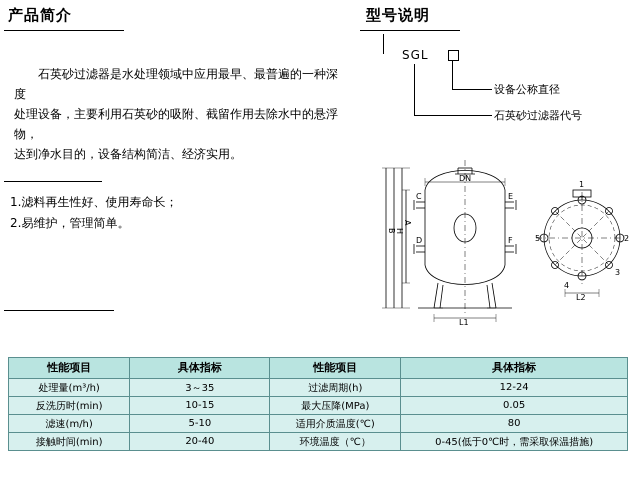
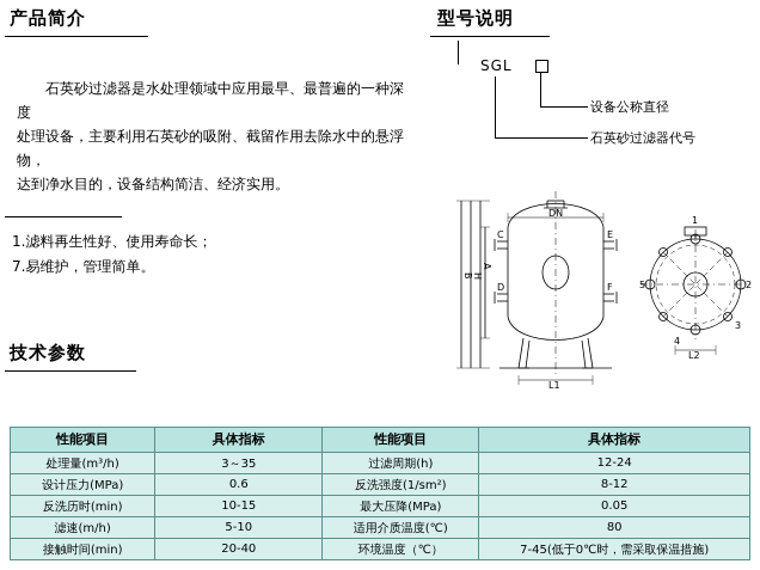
  产品简介
  石英砂过滤器是水处理领域中应用最早、最普遍的一种深度
  处理设备，主要利用石英砂的吸附、截留作用去除水中的悬浮物，
  达到净水目的，设备结构简洁、经济实用。
  1.滤料再生性好、使用寿命长；
- 2.易维护，管理简单。
+ 7.易维护，管理简单。
+ 技术参数
  型号说明
  SGL
  设备公称直径
  石英砂过滤器代号
  DN
  C
  D
  E
  F
  L1
  L2
  1
  2
  3
  4
  5
  性能项目	具体指标	性能项目	具体指标
  处理量(m³/h)	3～35	过滤周期(h)	12-24
+ 设计压力(MPa)	0.6	反洗强度(1/sm²)	8-12
  反洗历时(min)	10-15	最大压降(MPa)	0.05
  滤速(m/h)	5-10	适用介质温度(℃)	80
- 接触时间(min)	20-40	环境温度（℃）	0-45(低于0℃时，需采取保温措施)
+ 接触时间(min)	20-40	环境温度（℃）	7-45(低于0℃时，需采取保温措施)
